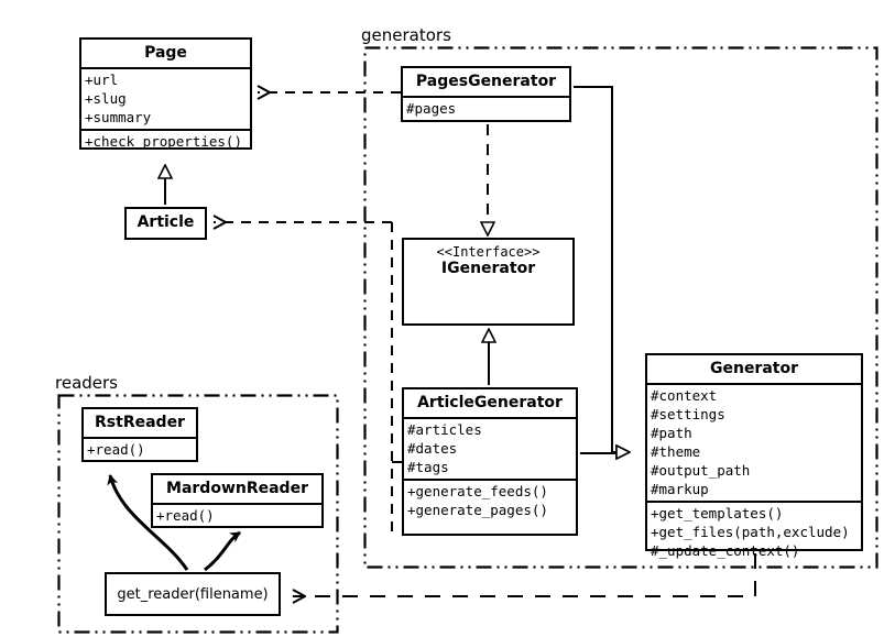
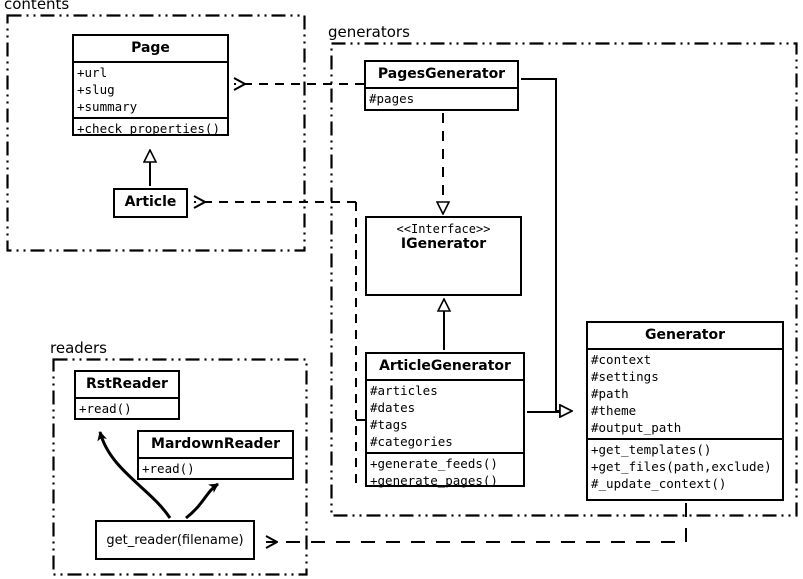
+ contents
  generators
  readers
  Page
  +url
  +slug
  +summary
  +check_properties()
  Article
  PagesGenerator
  #pages
  <<Interface>>
  IGenerator
  ArticleGenerator
  #articles
  #dates
  #tags
+ #categories
  +generate_feeds()
  +generate_pages()
  Generator
  #context
  #settings
  #path
  #theme
  #output_path
- #markup
  +get_templates()
  +get_files(path,exclude)
  #_update_context()
  RstReader
  +read()
  MardownReader
  +read()
  get_reader(filename)
